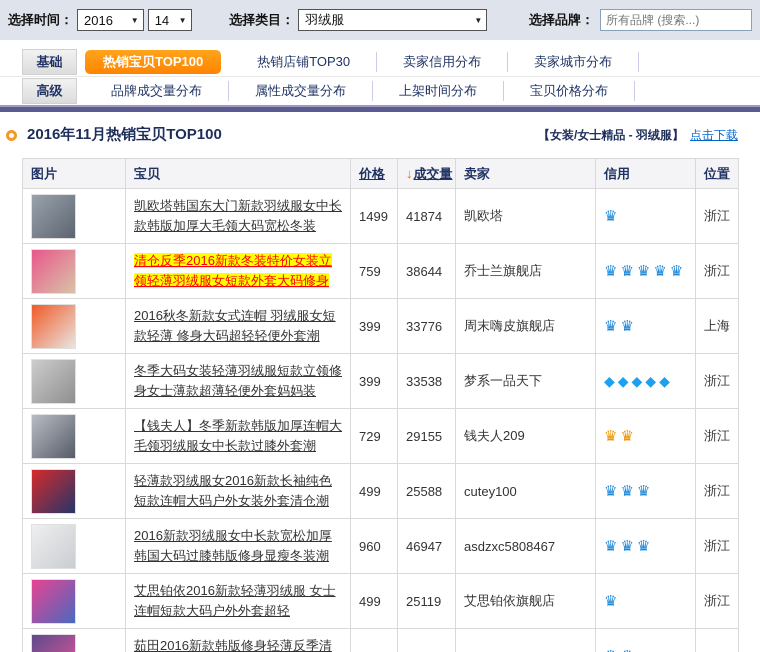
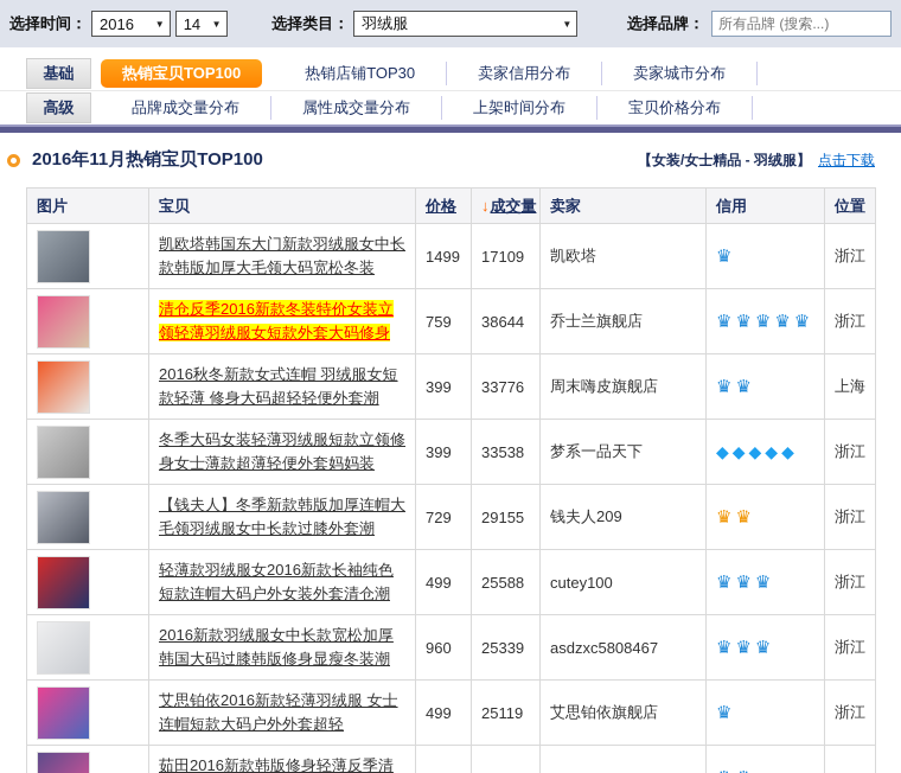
  选择时间：
  2016
  ▼
  14
  ▼
  选择类目：
  羽绒服
  ▼
  选择品牌：
  所有品牌 (搜索...)
  基础
  热销宝贝TOP100
  热销店铺TOP30
  卖家信用分布
  卖家城市分布
  高级
  品牌成交量分布
  属性成交量分布
  上架时间分布
  宝贝价格分布
  2016年11月热销宝贝TOP100
  【女装/女士精品 - 羽绒服】
  点击下载
  图片	宝贝	价格	↓成交量	卖家	信用	位置
- 	凯欧塔韩国东大门新款羽绒服女中长款韩版加厚大毛领大码宽松冬装	1499	41874	凯欧塔	♛	浙江
+ 	凯欧塔韩国东大门新款羽绒服女中长款韩版加厚大毛领大码宽松冬装	1499	17109	凯欧塔	♛	浙江
  	清仓反季2016新款冬装特价女装立领轻薄羽绒服女短款外套大码修身	759	38644	乔士兰旗舰店	♛♛♛♛♛	浙江
  	2016秋冬新款女式连帽 羽绒服女短款轻薄 修身大码超轻轻便外套潮	399	33776	周末嗨皮旗舰店	♛♛	上海
  	冬季大码女装轻薄羽绒服短款立领修身女士薄款超薄轻便外套妈妈装	399	33538	梦系一品天下	◆◆◆◆◆	浙江
  	【钱夫人】冬季新款韩版加厚连帽大毛领羽绒服女中长款过膝外套潮	729	29155	钱夫人209	♛♛	浙江
  	轻薄款羽绒服女2016新款长袖纯色短款连帽大码户外女装外套清仓潮	499	25588	cutey100	♛♛♛	浙江
- 	2016新款羽绒服女中长款宽松加厚韩国大码过膝韩版修身显瘦冬装潮	960	46947	asdzxc5808467	♛♛♛	浙江
+ 	2016新款羽绒服女中长款宽松加厚韩国大码过膝韩版修身显瘦冬装潮	960	25339	asdzxc5808467	♛♛♛	浙江
  	艾思铂依2016新款轻薄羽绒服 女士连帽短款大码户外外套超轻	499	25119	艾思铂依旗舰店	♛	浙江
